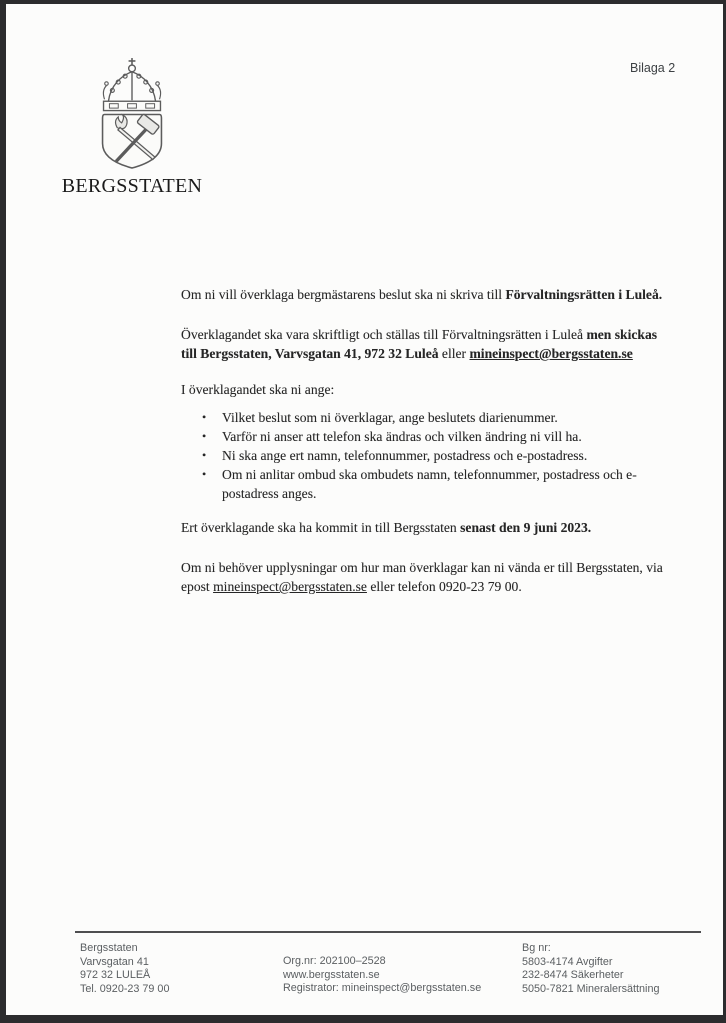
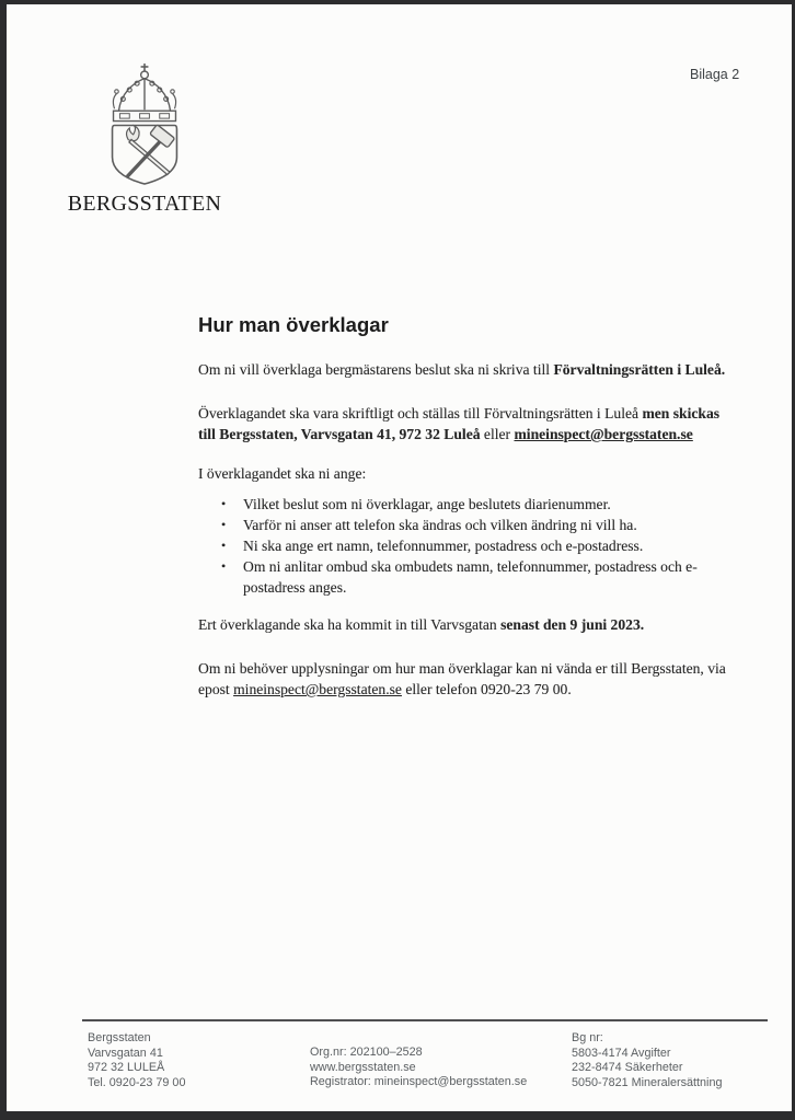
  Bilaga 2
  BERGSSTATEN
+ Hur man överklagar
  Om ni vill överklaga bergmästarens beslut ska ni skriva till Förvaltningsrätten i Luleå.
  Överklagandet ska vara skriftligt och ställas till Förvaltningsrätten i Luleå men skickas till Bergsstaten, Varvsgatan 41, 972 32 Luleå eller mineinspect@bergsstaten.se
  I överklagandet ska ni ange:
  •
  Vilket beslut som ni överklagar, ange beslutets diarienummer.
  •
  Varför ni anser att telefon ska ändras och vilken ändring ni vill ha.
  •
  Ni ska ange ert namn, telefonnummer, postadress och e-postadress.
  •
  Om ni anlitar ombud ska ombudets namn, telefonnummer, postadress och e-postadress anges.
- Ert överklagande ska ha kommit in till Bergsstaten senast den 9 juni 2023.
+ Ert överklagande ska ha kommit in till Varvsgatan senast den 9 juni 2023.
  Om ni behöver upplysningar om hur man överklagar kan ni vända er till Bergsstaten, via epost mineinspect@bergsstaten.se eller telefon 0920-23 79 00.
  Bergsstaten
  Varvsgatan 41
  972 32 LULEÅ
  Tel. 0920-23 79 00
  Org.nr: 202100–2528
  www.bergsstaten.se
  Registrator: mineinspect@bergsstaten.se
  Bg nr:
  5803-4174 Avgifter
  232-8474 Säkerheter
  5050-7821 Mineralersättning
